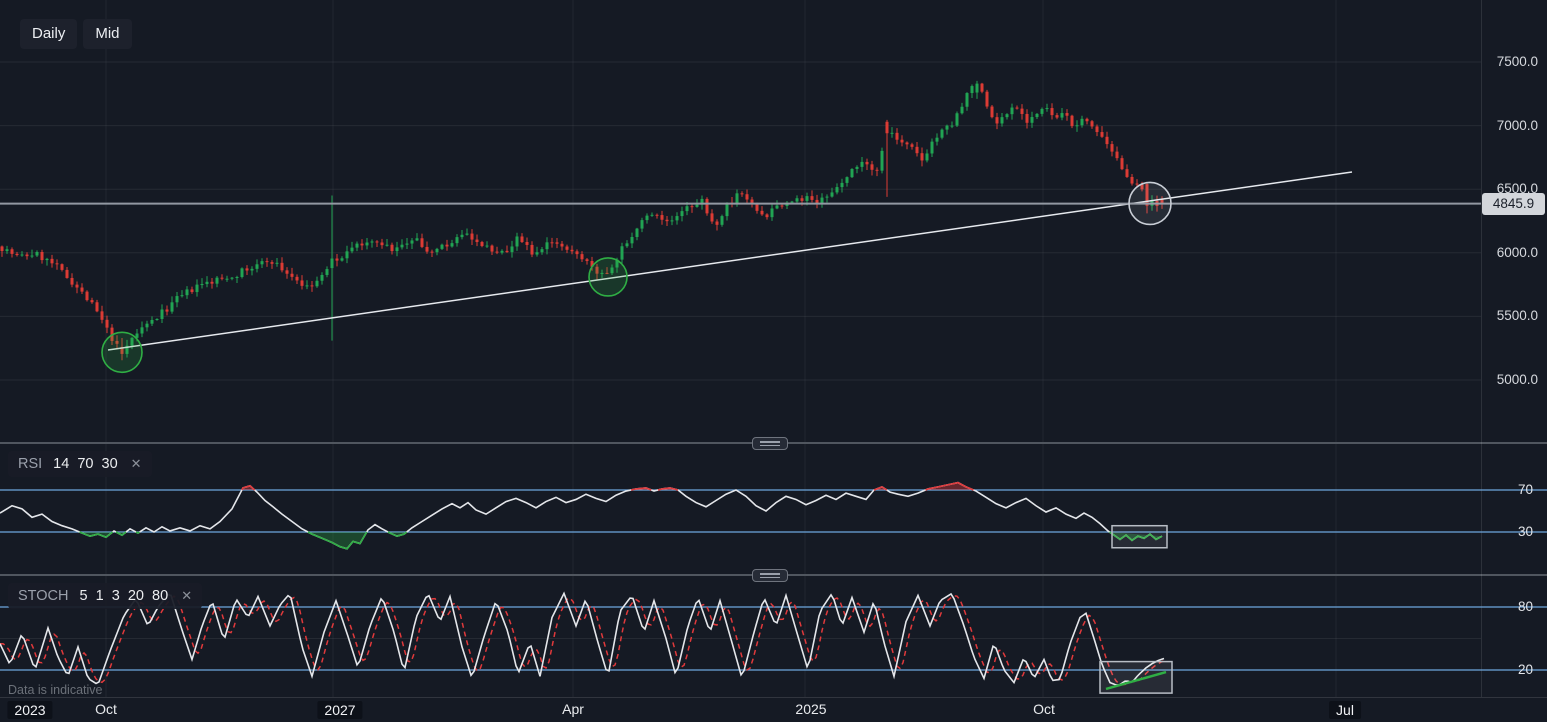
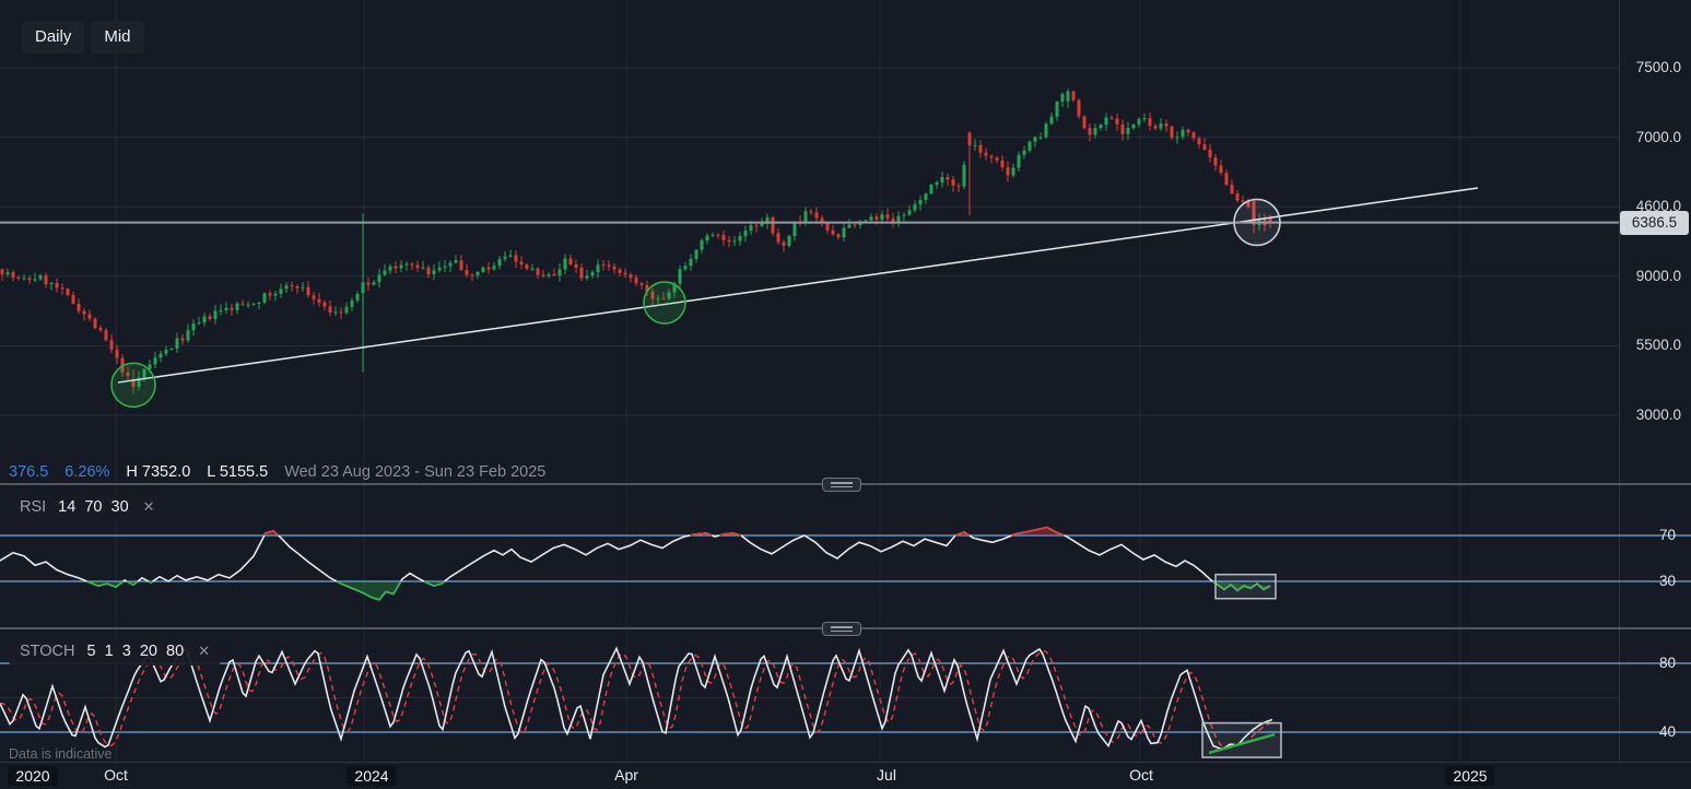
  Daily
  Mid
+ 376.5
+ 6.26%
+ H 7352.0
+ L 5155.5
+ Wed 23 Aug 2023 - Sun 23 Feb 2025
  RSI
  14 70 30
  ✕
  STOCH
  5 1 3 20 80
  ✕
  7500.0
  7000.0
- 6500.0
+ 4600.0
- 6000.0
+ 9000.0
  5500.0
- 5000.0
+ 3000.0
- 4845.9
+ 6386.5
  70
  30
  80
- 20
+ 40
- 2023
+ 2020
  Oct
- 2027
+ 2024
  Apr
- 2025
+ Jul
  Oct
- Jul
+ 2025
  Data is indicative
